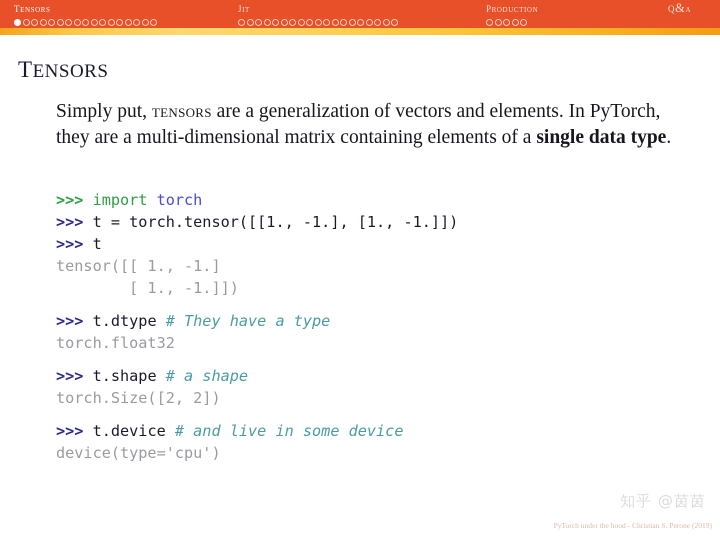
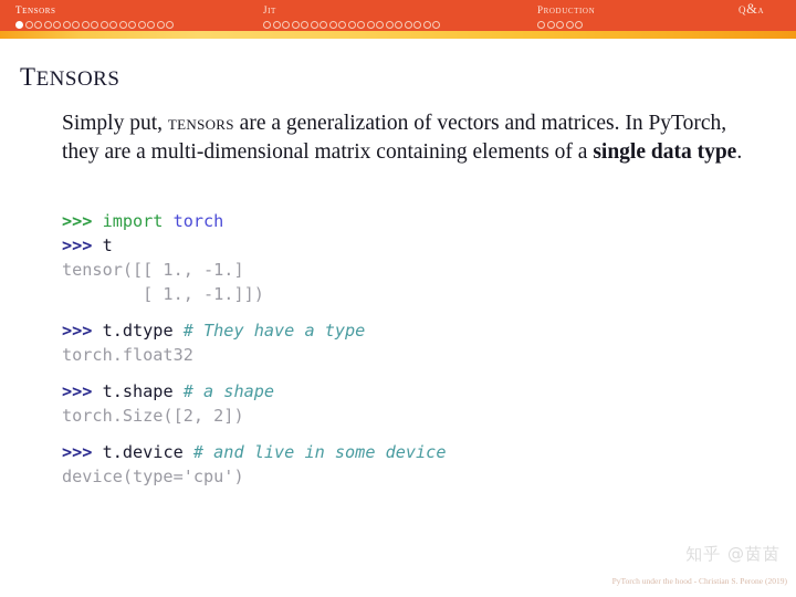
  tensors
  jit
  production
  q&a
  tensors
- Simply put, tensors are a generalization of vectors and elements. In PyTorch, they are a multi-dimensional matrix containing elements of a single data type.
+ Simply put, tensors are a generalization of vectors and matrices. In PyTorch, they are a multi-dimensional matrix containing elements of a single data type.
  >>> import torch
- >>> t = torch.tensor([[1., -1.], [1., -1.]])
  >>> t
  tensor([[ 1., -1.]
  [ 1., -1.]])
  >>> t.dtype # They have a type
  torch.float32
  >>> t.shape # a shape
  torch.Size([2, 2])
  >>> t.device # and live in some device
  device(type='cpu')
  知乎 @茵茵
  PyTorch under the hood - Christian S. Perone (2019)
